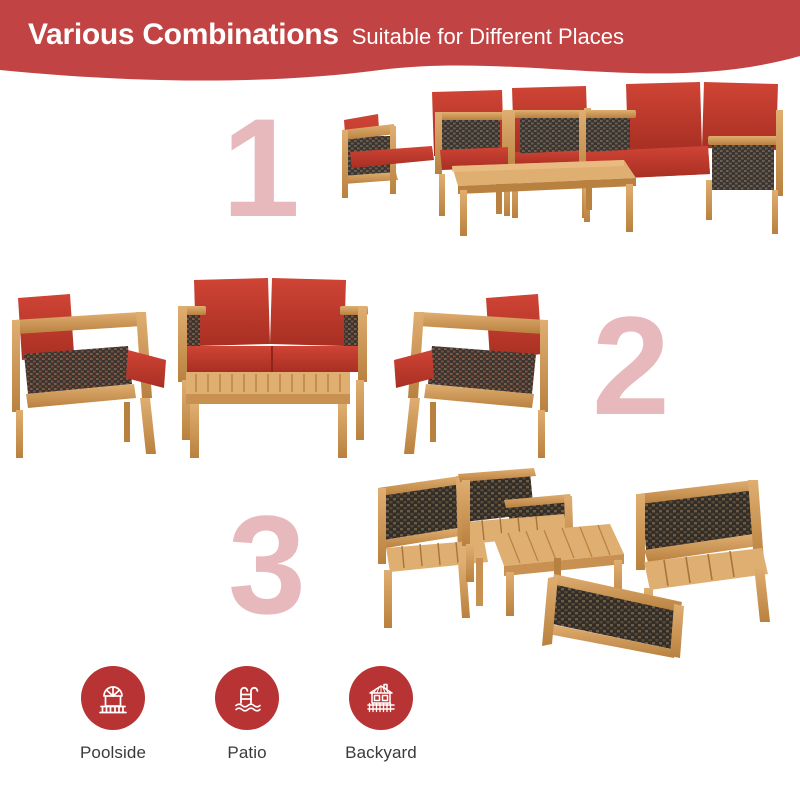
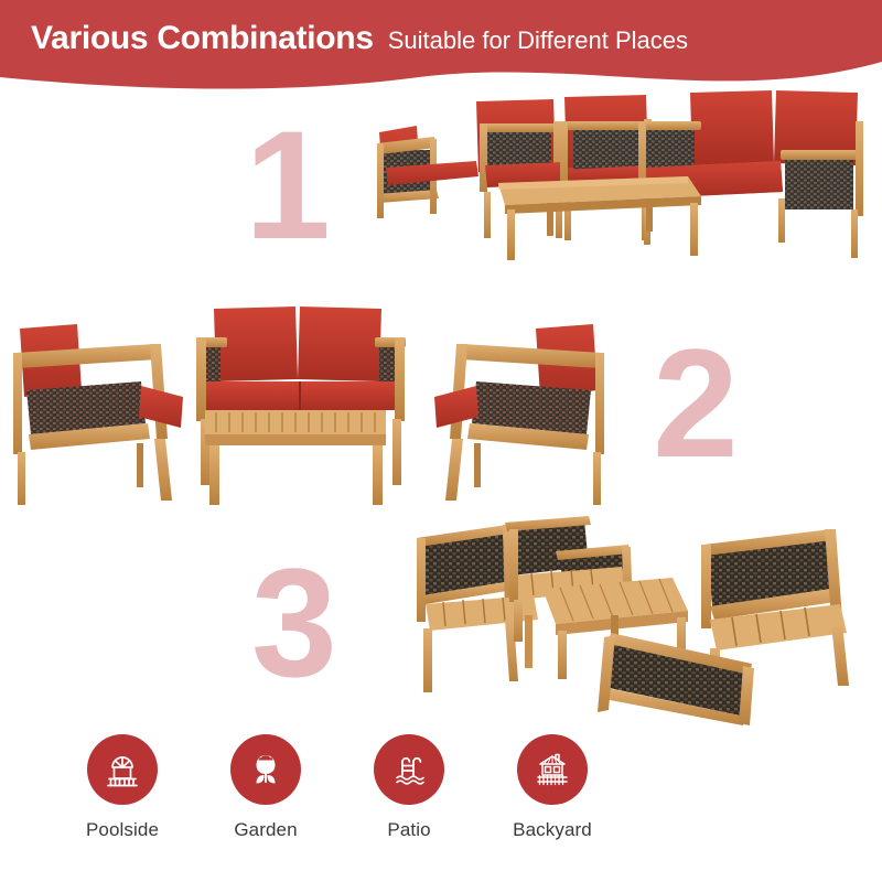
  Various Combinations
  Suitable for Different Places
  1
  2
  3
  Poolside
+ Garden
  Patio
  Backyard
